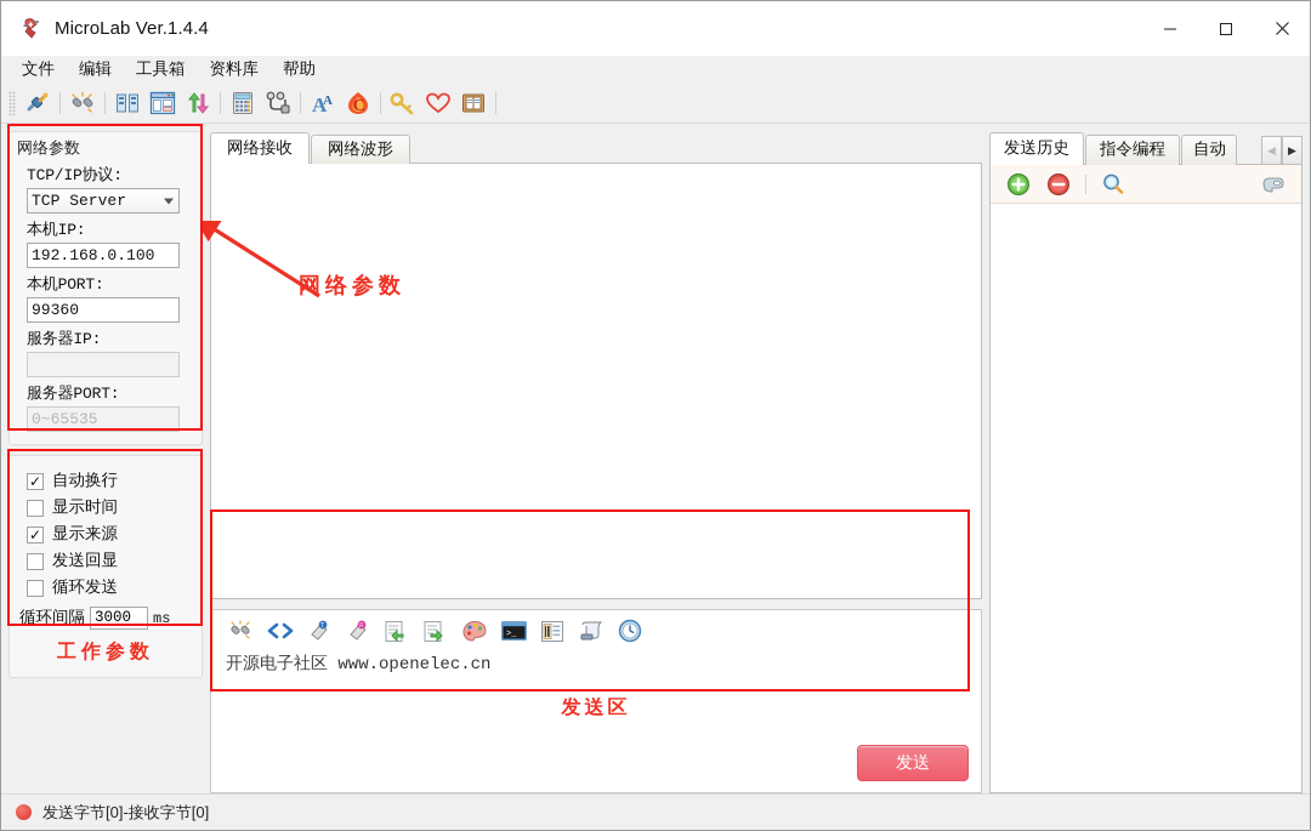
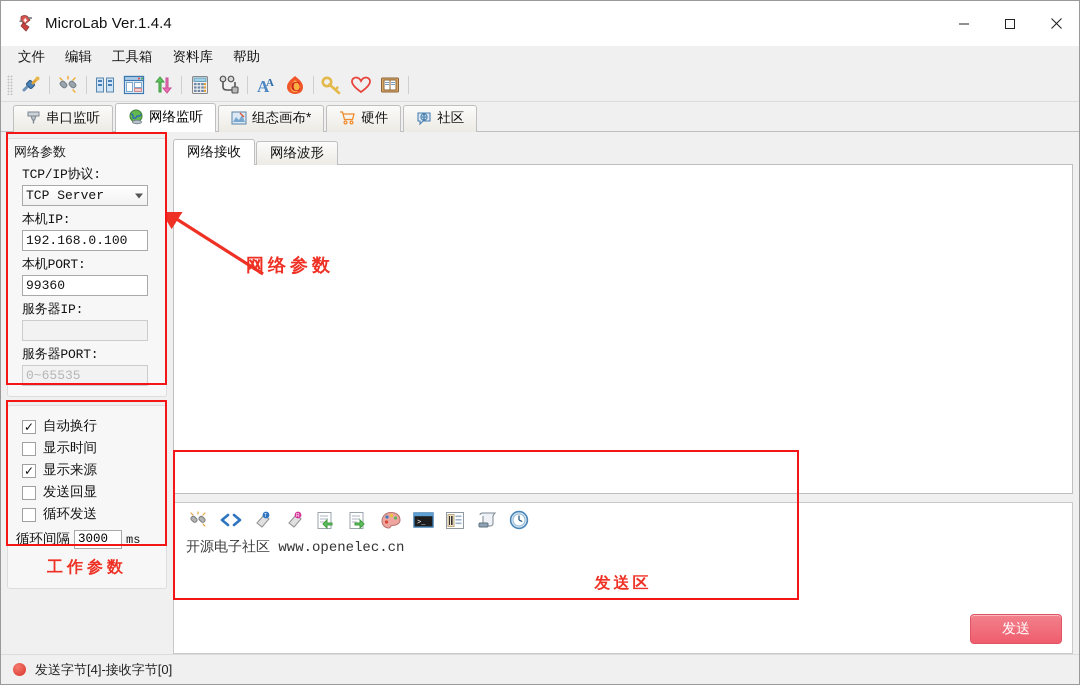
  MicroLab Ver.1.4.4
  文件
  编辑
  工具箱
  资料库
  帮助
  A
  A
  C
+ 串口监听
+ 网络监听
+ 组态画布*
+ 硬件
+ 社区
  网络参数
  TCP/IP协议:
  TCP Server
  本机IP:
  192.168.0.100
  本机PORT:
  99360
  服务器IP:
  服务器PORT:
  0~65535
  ✓
  自动换行
  显示时间
  ✓
  显示来源
  发送回显
  循环发送
  循环间隔
  3000
  ms
  工作参数
  网络接收
  网络波形
  >_
  开源电子社区 www.openelec.cn
  发送区
  发送
- 发送历史
- 指令编程
- 自动
- ◀
- ▶
  网络参数
- 发送字节[0]-接收字节[0]
+ 发送字节[4]-接收字节[0]
